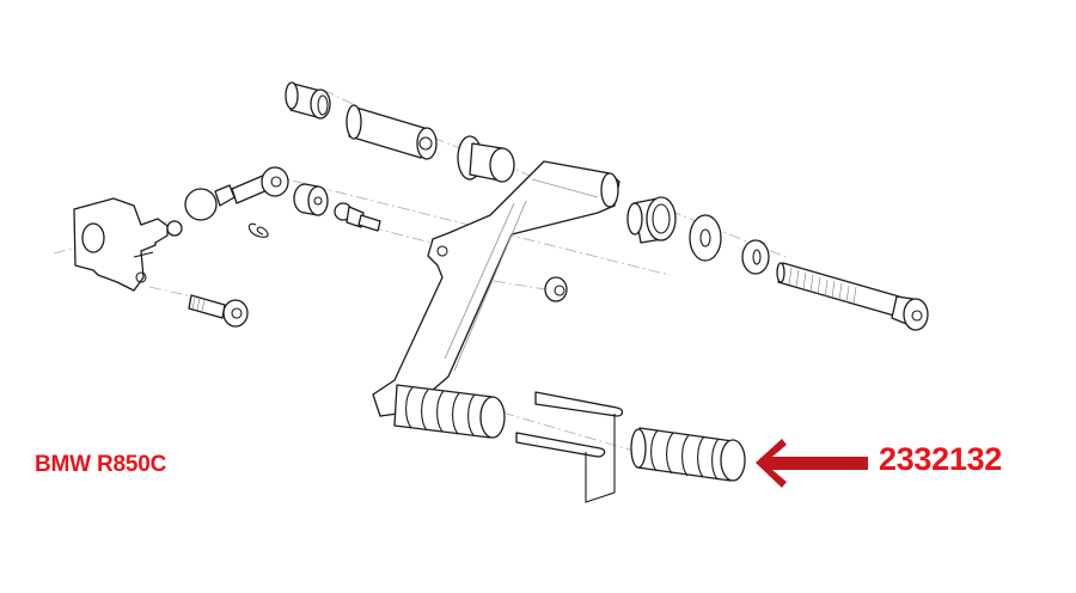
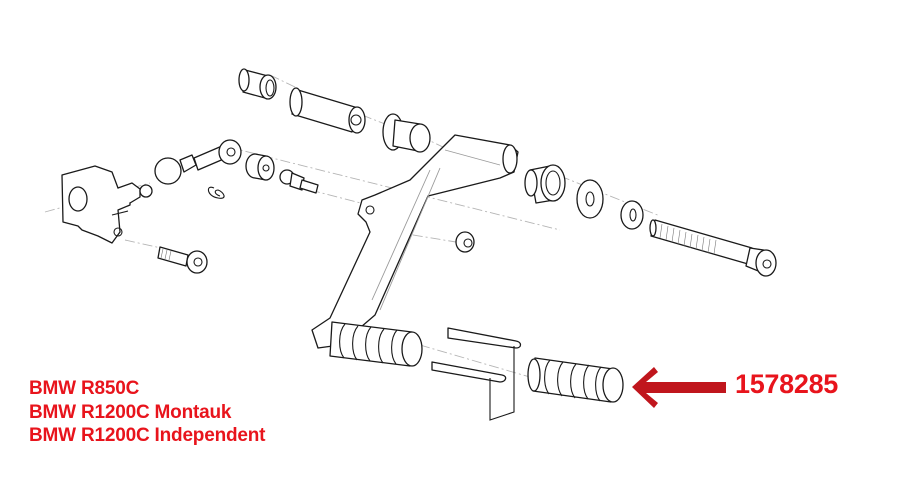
  BMW R850C
+ BMW R1200C Montauk
+ BMW R1200C Independent
- 2332132
+ 1578285
